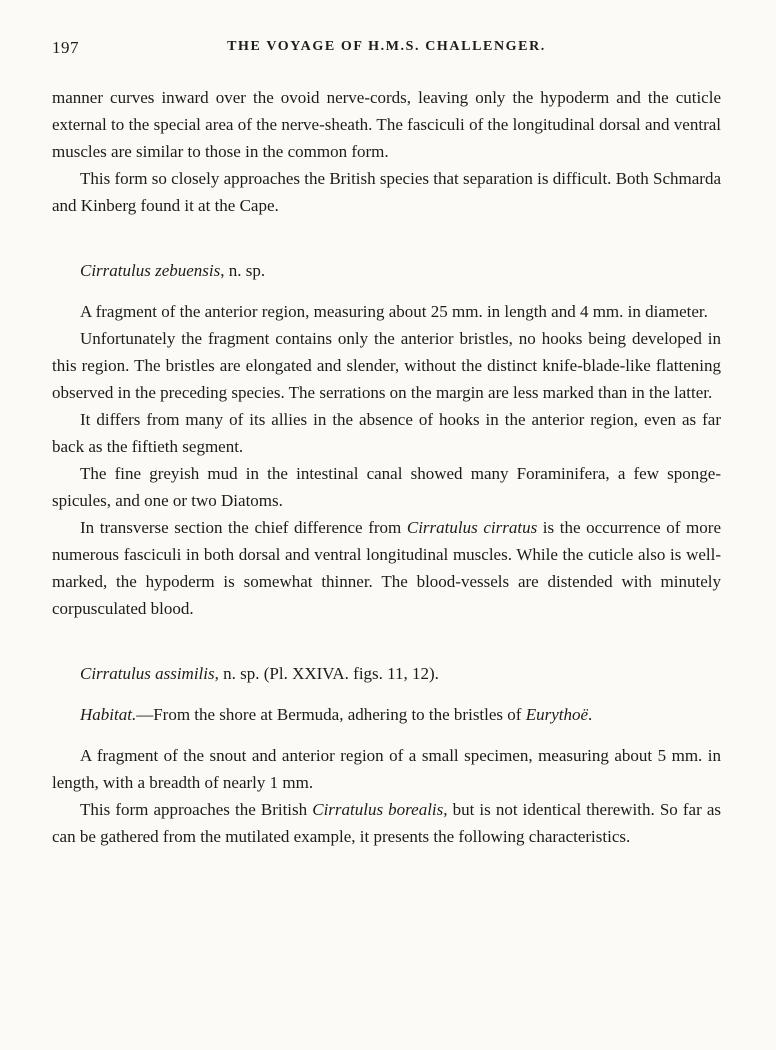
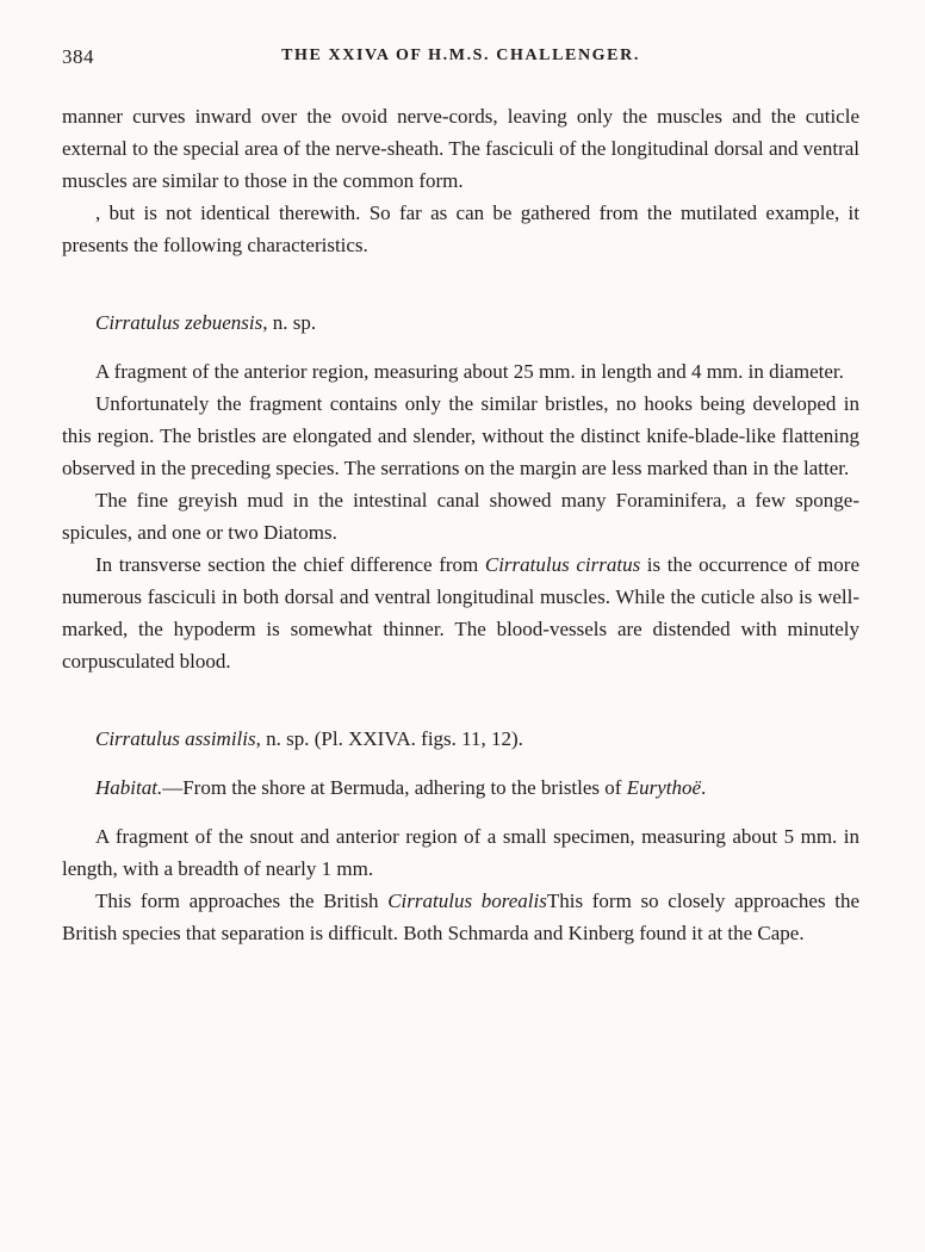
- 197
+ 384
- THE VOYAGE OF H.M.S. CHALLENGER.
+ THE XXIVA OF H.M.S. CHALLENGER.
- manner curves inward over the ovoid nerve-cords, leaving only the hypoderm and the cuticle external to the special area of the nerve-sheath. The fasciculi of the longitudinal dorsal and ventral muscles are similar to those in the common form.
+ manner curves inward over the ovoid nerve-cords, leaving only the muscles and the cuticle external to the special area of the nerve-sheath. The fasciculi of the longitudinal dorsal and ventral muscles are similar to those in the common form.
- This form so closely approaches the British species that separation is difficult. Both Schmarda and Kinberg found it at the Cape.
+ , but is not identical therewith. So far as can be gathered from the mutilated example, it presents the following characteristics.
  Cirratulus zebuensis, n. sp.
  A fragment of the anterior region, measuring about 25 mm. in length and 4 mm. in diameter.
- Unfortunately the fragment contains only the anterior bristles, no hooks being developed in this region. The bristles are elongated and slender, without the distinct knife-blade-like flattening observed in the preceding species. The serrations on the margin are less marked than in the latter.
+ Unfortunately the fragment contains only the similar bristles, no hooks being developed in this region. The bristles are elongated and slender, without the distinct knife-blade-like flattening observed in the preceding species. The serrations on the margin are less marked than in the latter.
- It differs from many of its allies in the absence of hooks in the anterior region, even as far back as the fiftieth segment.
  The fine greyish mud in the intestinal canal showed many Foraminifera, a few sponge-spicules, and one or two Diatoms.
  In transverse section the chief difference from Cirratulus cirratus is the occurrence of more numerous fasciculi in both dorsal and ventral longitudinal muscles. While the cuticle also is well-marked, the hypoderm is somewhat thinner. The blood-vessels are distended with minutely corpusculated blood.
  Cirratulus assimilis, n. sp. (Pl. XXIVA. figs. 11, 12).
  Habitat.—From the shore at Bermuda, adhering to the bristles of Eurythoë.
  A fragment of the snout and anterior region of a small specimen, measuring about 5 mm. in length, with a breadth of nearly 1 mm.
- This form approaches the British Cirratulus borealis, but is not identical therewith. So far as can be gathered from the mutilated example, it presents the following characteristics.
+ This form approaches the British Cirratulus borealisThis form so closely approaches the British species that separation is difficult. Both Schmarda and Kinberg found it at the Cape.
